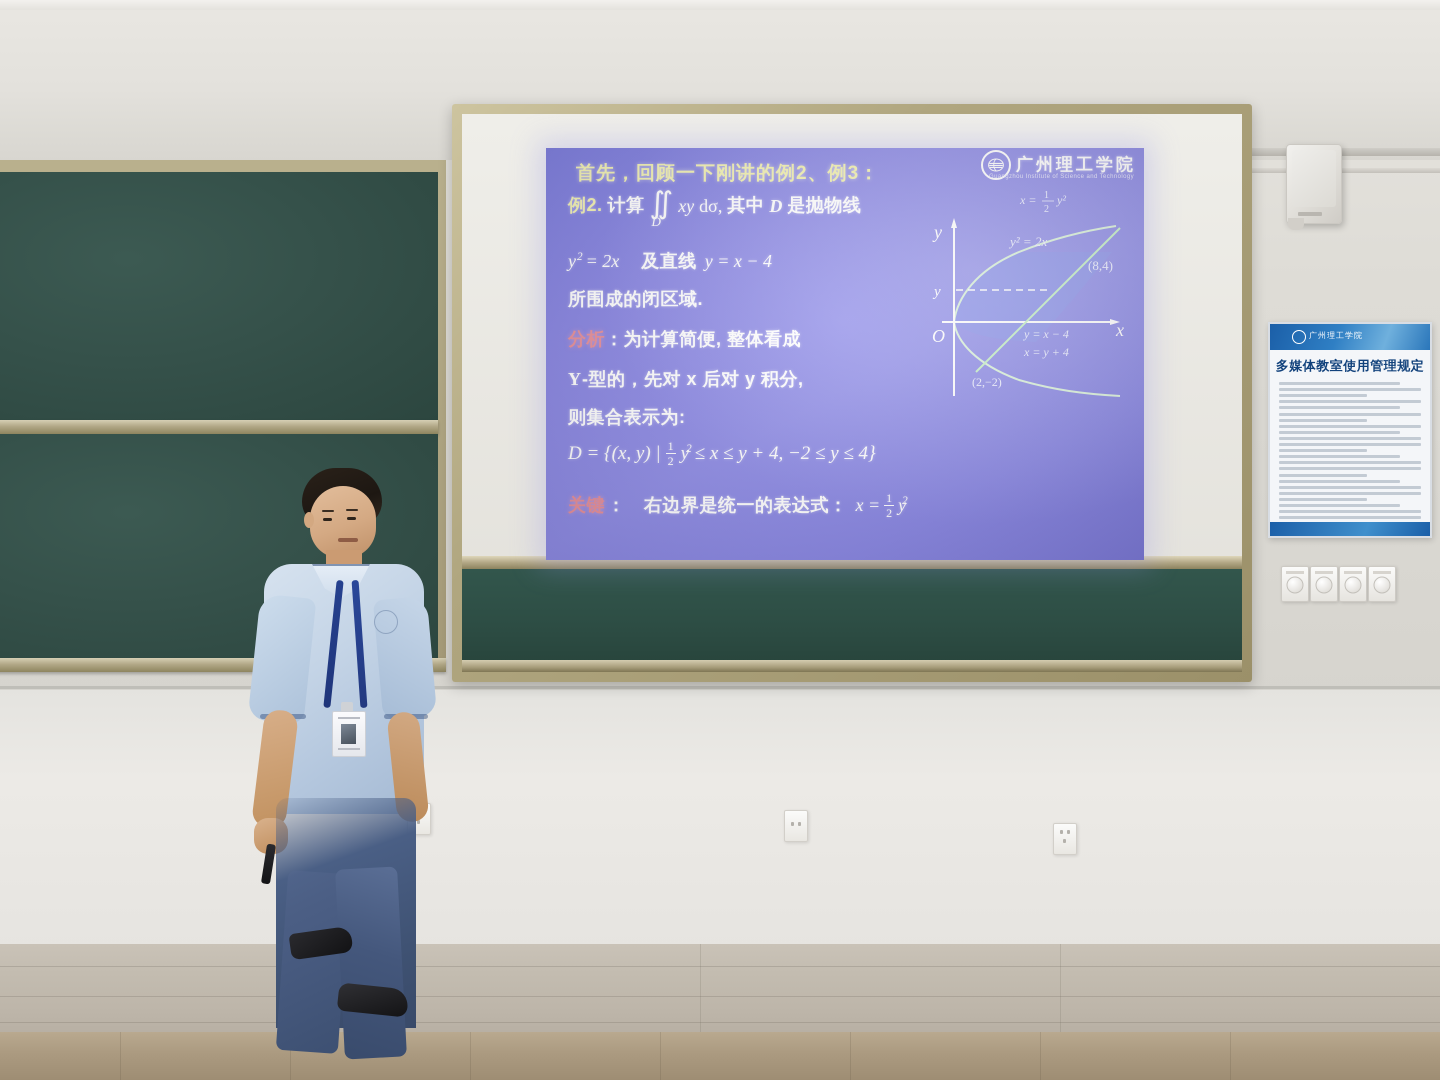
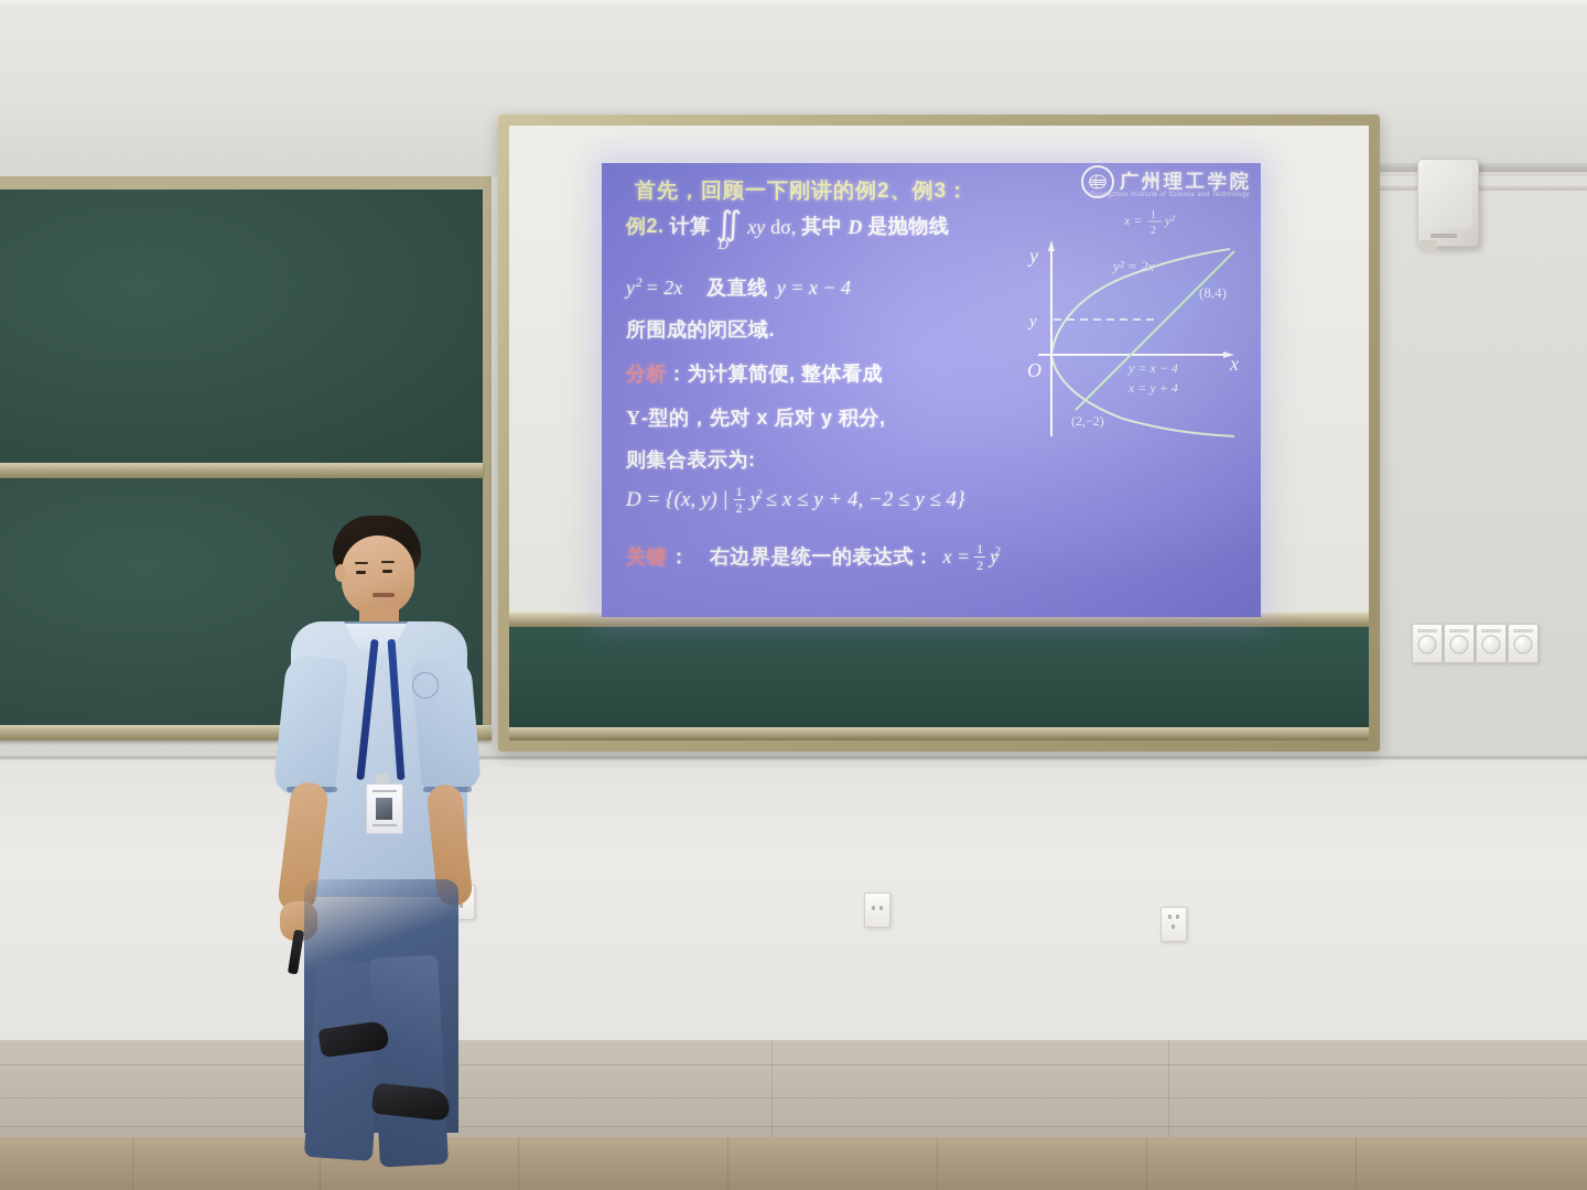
- 广州理工学院
- 多媒体教室使用管理规定
